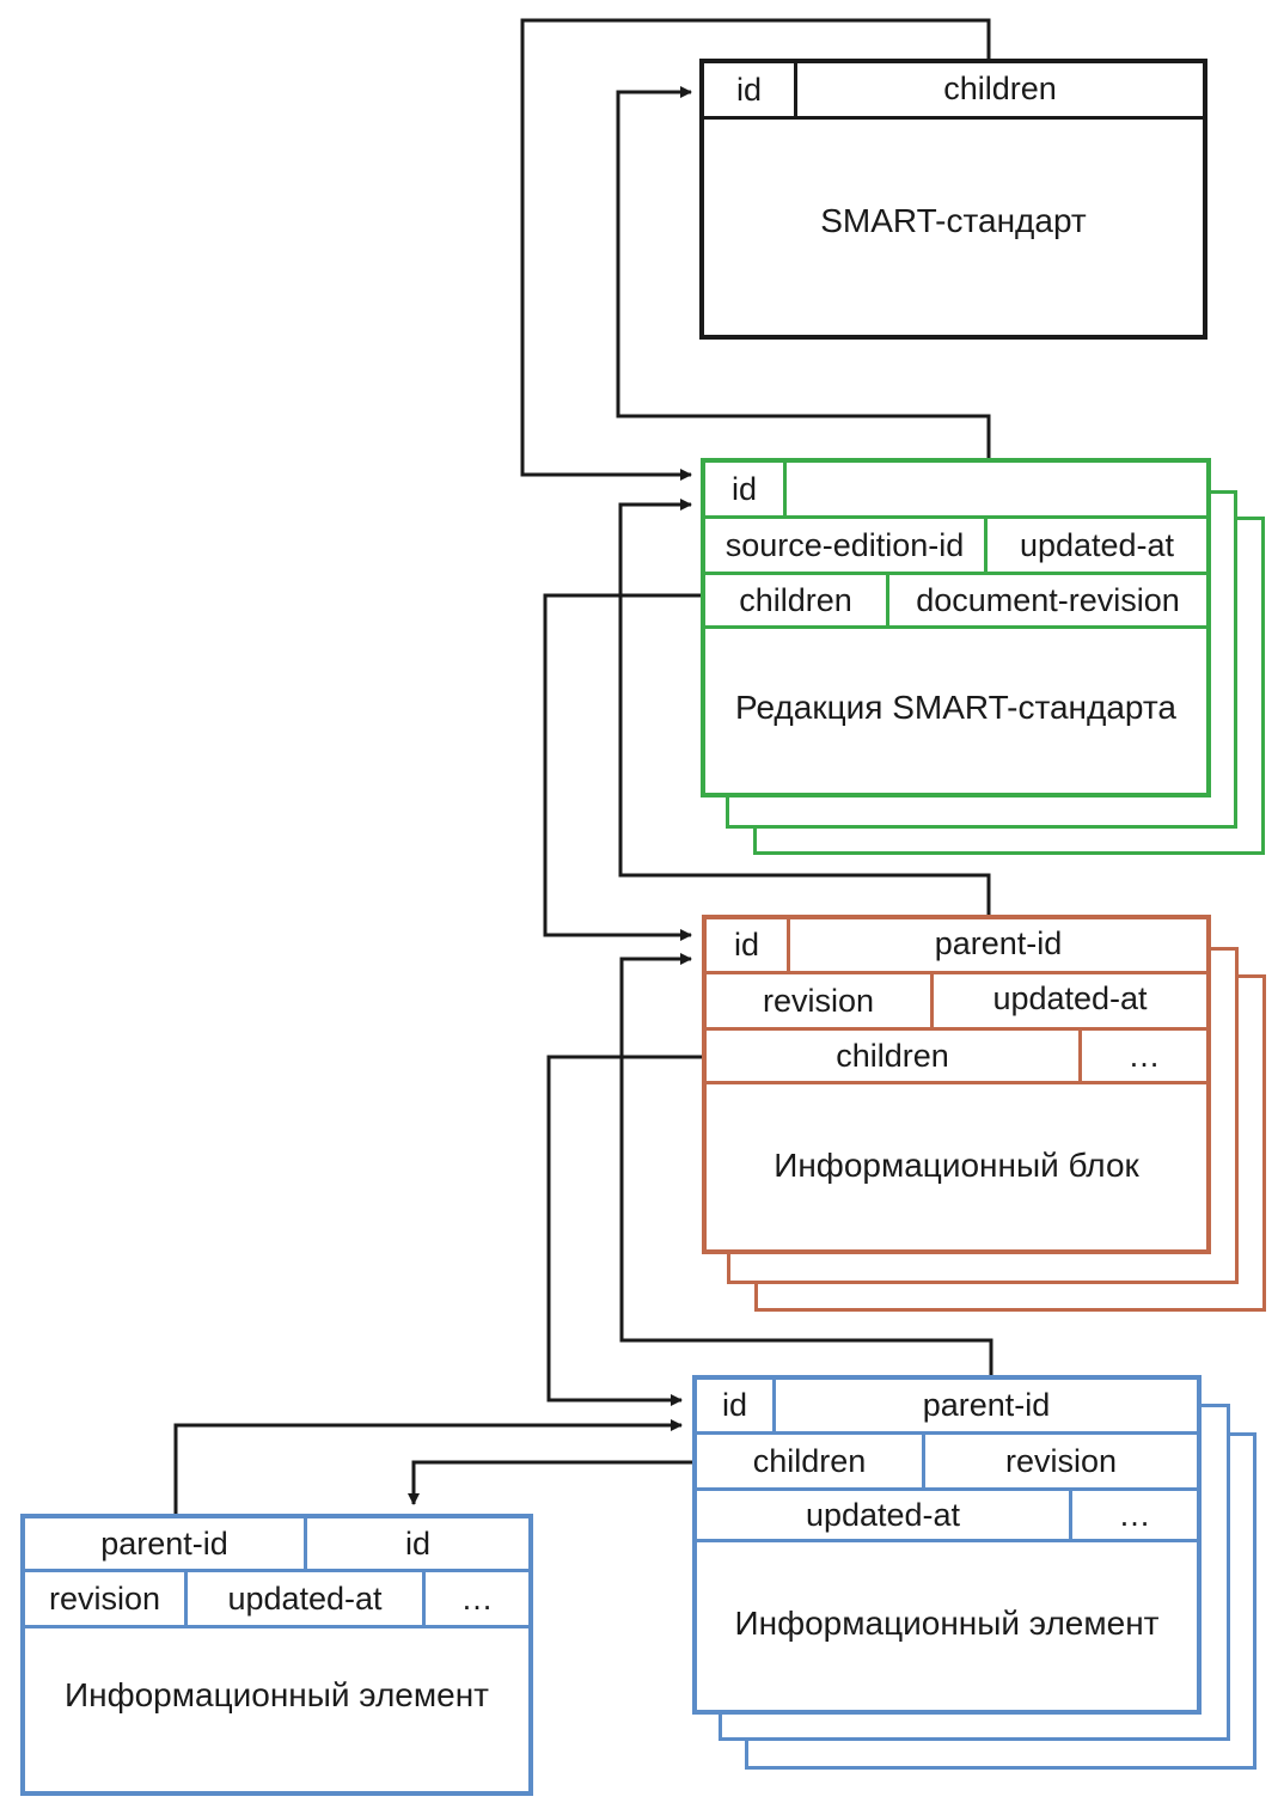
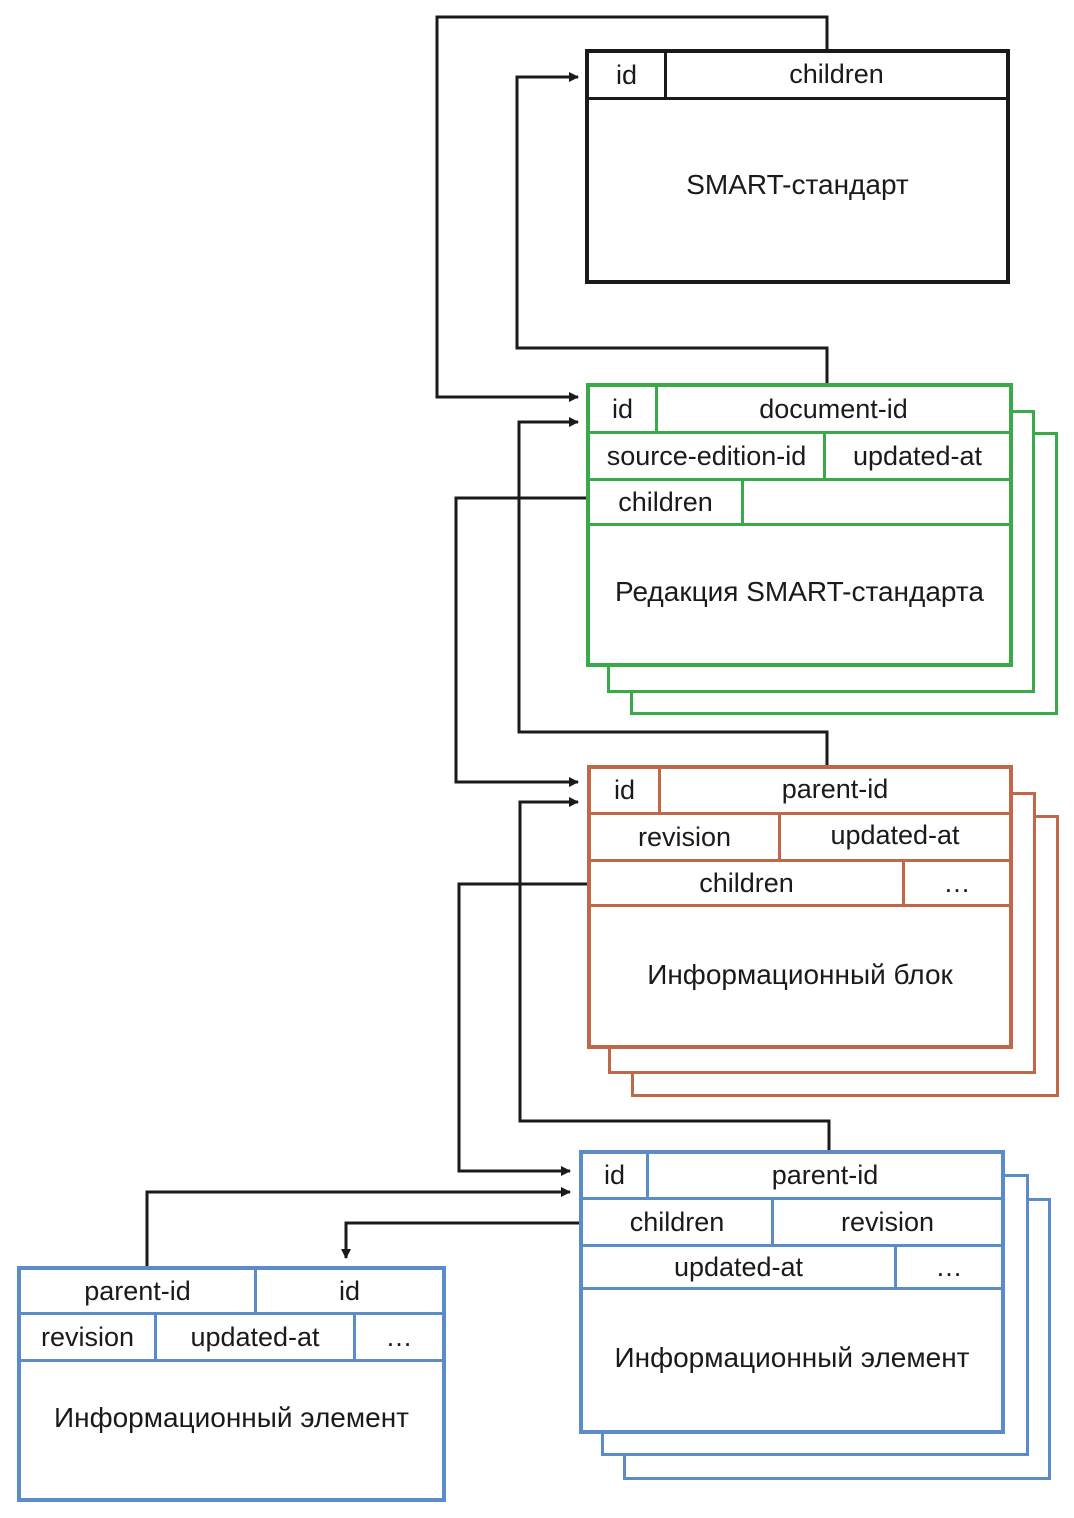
  id
  children
  SMART-стандарт
  id
+ document-id
  source-edition-id
  updated-at
  children
- document-revision
  Редакция SMART-стандарта
  id
  parent-id
  revision
  updated-at
  children
  …
  Информационный блок
  id
  parent-id
  children
  revision
  updated-at
  …
  Информационный элемент
  parent-id
  id
  revision
  updated-at
  …
  Информационный элемент
